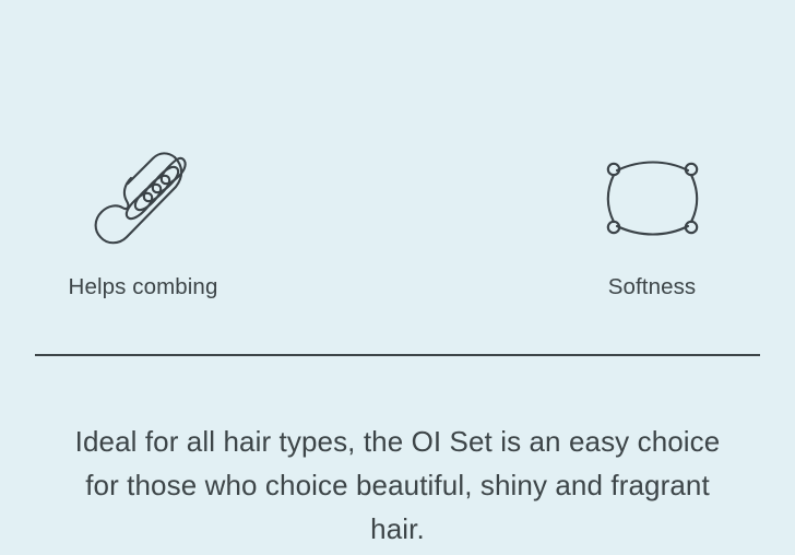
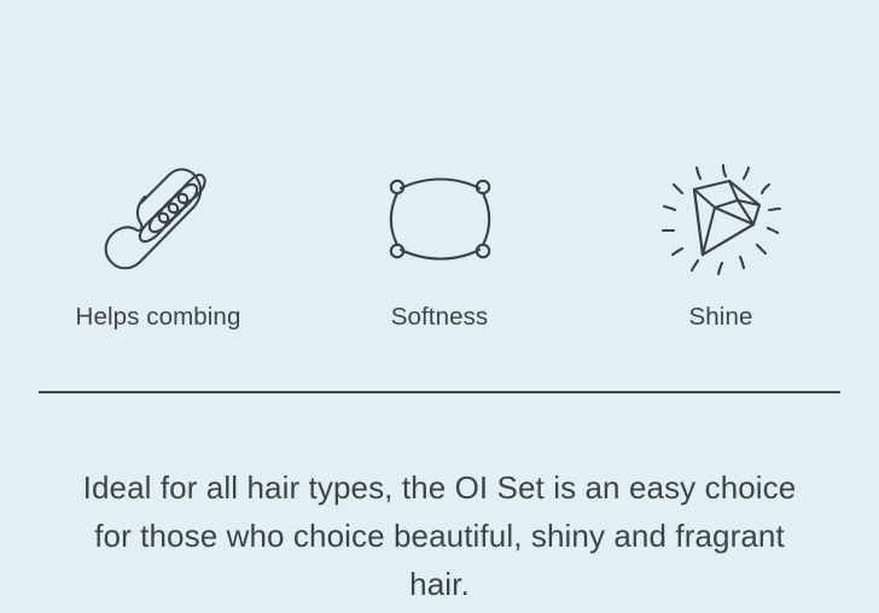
  Helps combing
  Softness
+ Shine
  Ideal for all hair types, the OI Set is an easy choice for those who choice beautiful, shiny and fragrant hair.
